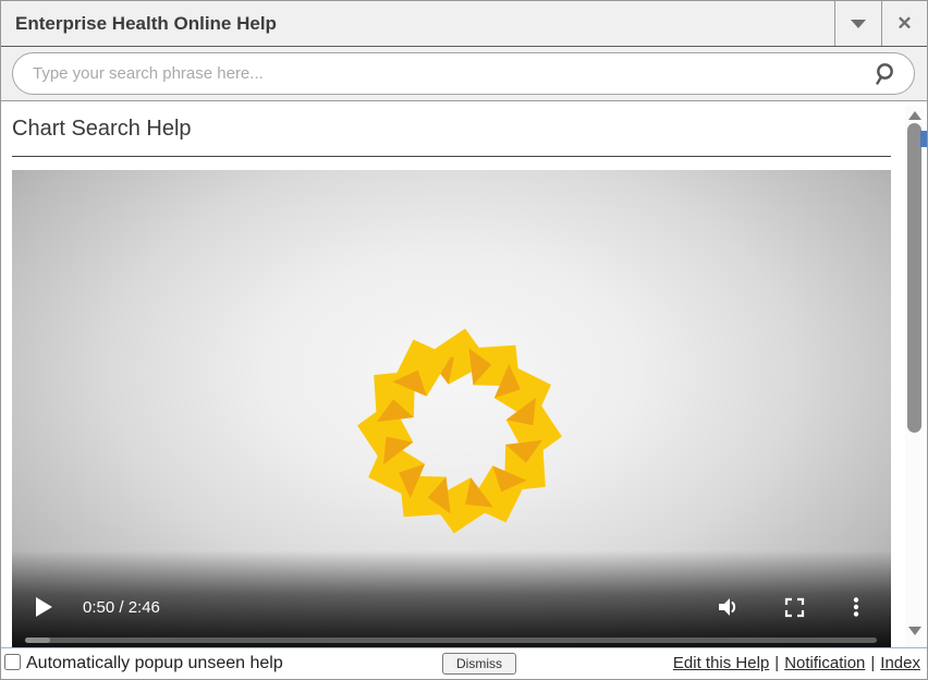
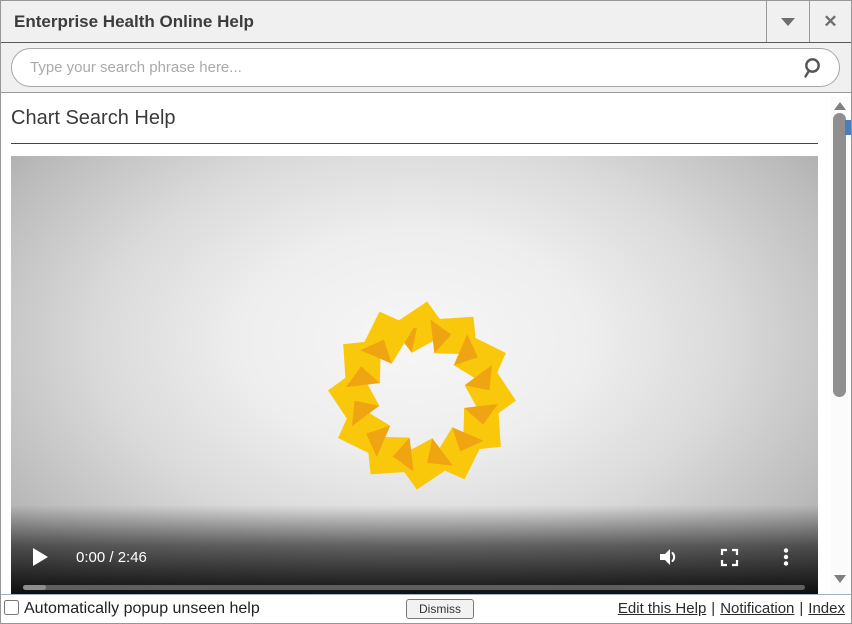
  Enterprise Health Online Help
  ✕
  Type your search phrase here...
  Chart Search Help
- 0:50 / 2:46
+ 0:00 / 2:46
  Automatically popup unseen help
  Dismiss
  Edit this Help | Notification | Index
